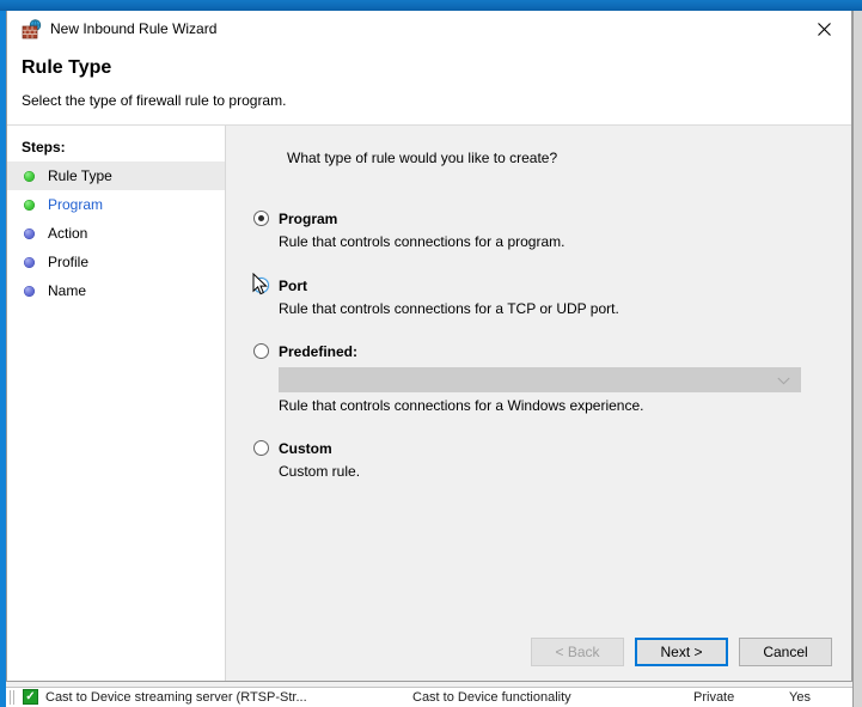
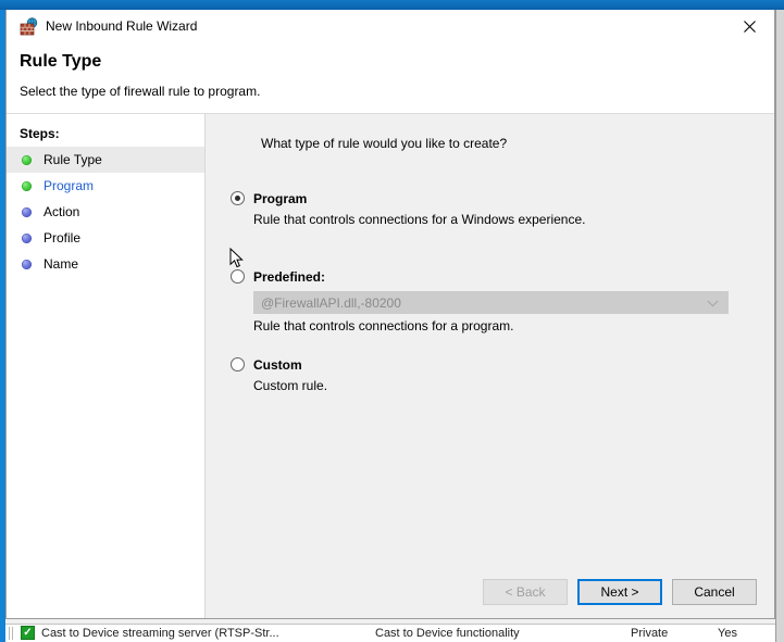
  ✓
  Cast to Device streaming server (RTSP-Str...
  Cast to Device functionality
  Private
  Yes
  New Inbound Rule Wizard
  Rule Type
  Select the type of firewall rule to program.
  Steps:
  Rule Type
  Program
  Action
  Profile
  Name
  What type of rule would you like to create?
  Program
- Rule that controls connections for a program.
+ Rule that controls connections for a Windows experience.
- Port
- Rule that controls connections for a TCP or UDP port.
  Predefined:
+ @FirewallAPI.dll,-80200
- Rule that controls connections for a Windows experience.
+ Rule that controls connections for a program.
  Custom
  Custom rule.
  < Back
  Next >
  Cancel
